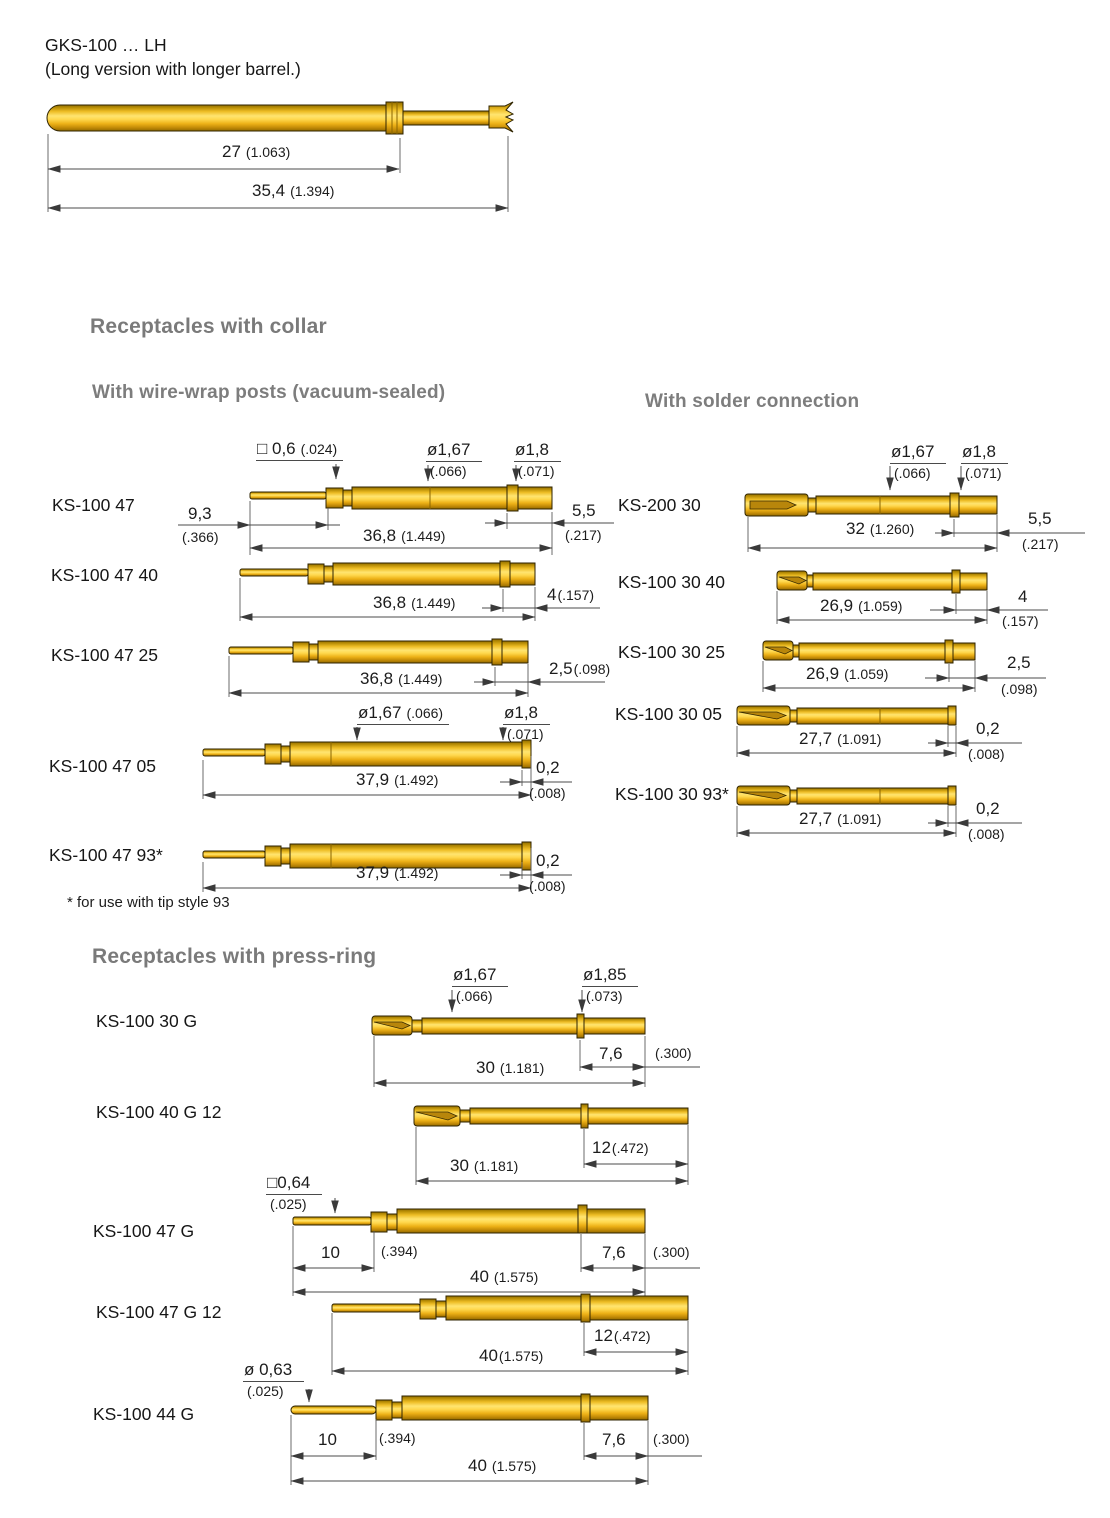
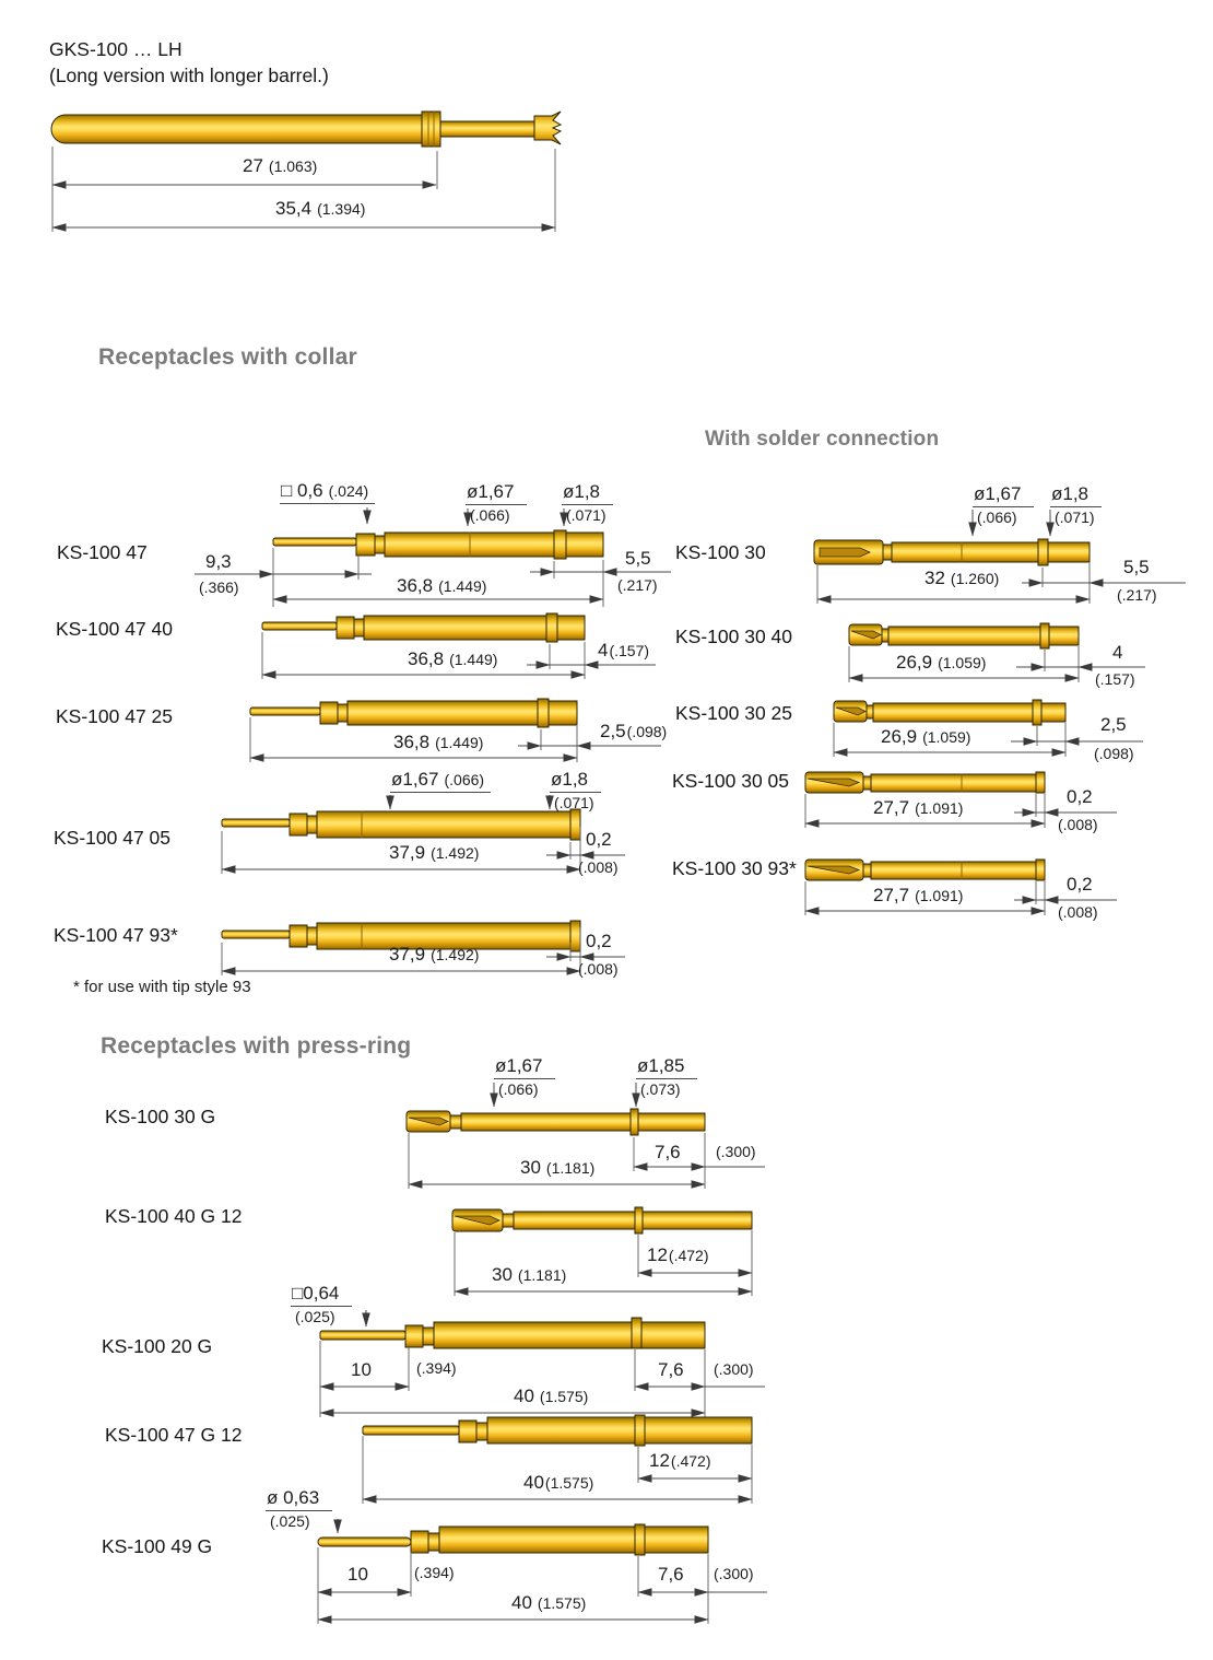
  GKS-100 … LH
  (Long version with longer barrel.)
  27
  (1.063)
  35,4
  (1.394)
  Receptacles with collar
- With wire-wrap posts (vacuum-sealed)
  With solder connection
  * for use with tip style 93
  Receptacles with press-ring
  KS-100 47
  KS-100 47 40
  KS-100 47 25
  KS-100 47 05
  KS-100 47 93*
- KS-200 30
+ KS-100 30
  KS-100 30 40
  KS-100 30 25
  KS-100 30 05
  KS-100 30 93*
  KS-100 30 G
  KS-100 40 G 12
- KS-100 47 G
+ KS-100 20 G
  KS-100 47 G 12
- KS-100 44 G
+ KS-100 49 G
  □ 0,6
  (.024)
  ø1,67
  (.066)
  ø1,8
  (.071)
  9,3
  (.366)
  36,8
  (1.449)
  5,5
  (.217)
  36,8
  (1.449)
  4
  (.157)
  36,8
  (1.449)
  2,5
  (.098)
  ø1,67
  (.066)
  ø1,8
  (.071)
  37,9
  (1.492)
  0,2
  (.008)
  37,9
  (1.492)
  0,2
  (.008)
  ø1,67
  (.066)
  ø1,8
  (.071)
  32
  (1.260)
  5,5
  (.217)
  26,9
  (1.059)
  4
  (.157)
  26,9
  (1.059)
  2,5
  (.098)
  27,7
  (1.091)
  0,2
  (.008)
  27,7
  (1.091)
  0,2
  (.008)
  ø1,67
  (.066)
  ø1,85
  (.073)
  30
  (1.181)
  7,6
  (.300)
  30
  (1.181)
  12
  (.472)
  □0,64
  (.025)
  10
  (.394)
  7,6
  (.300)
  40
  (1.575)
  12
  (.472)
  40
  (1.575)
  ø 0,63
  (.025)
  10
  (.394)
  7,6
  (.300)
  40
  (1.575)
